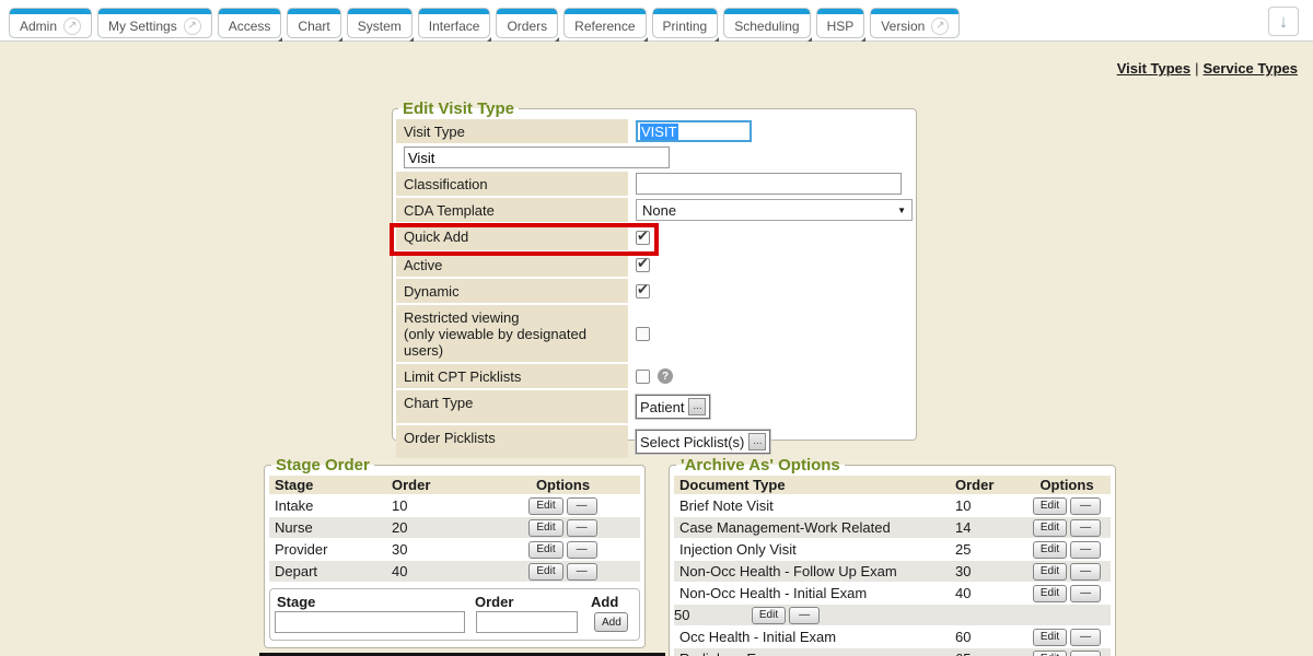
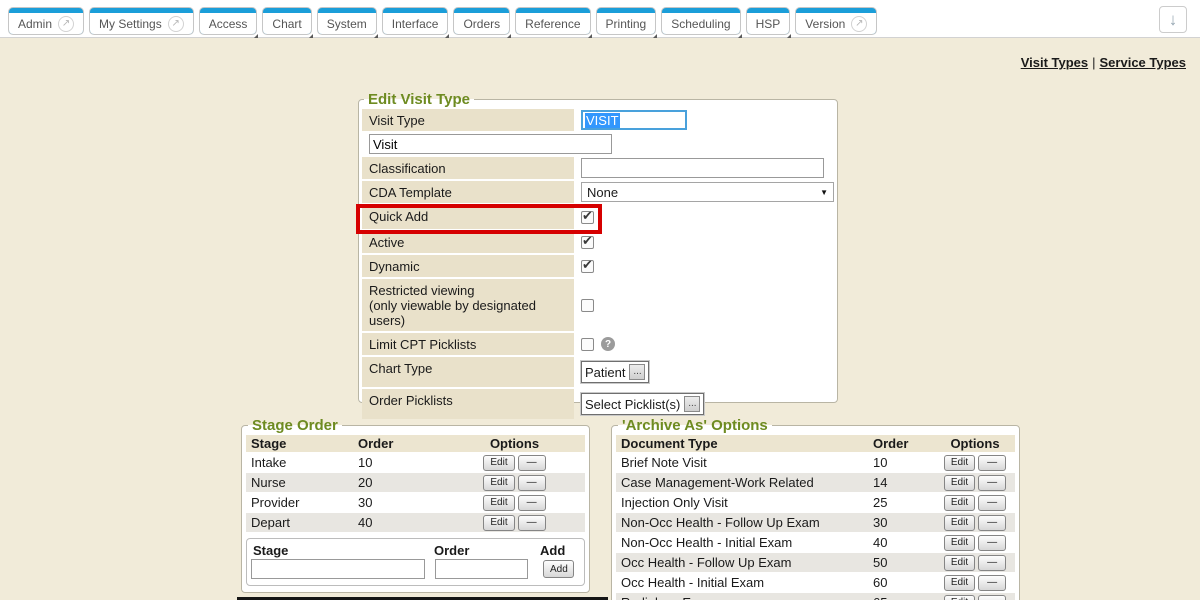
  Admin
  ↗
  My Settings
  ↗
  Access
  Chart
  System
  Interface
  Orders
  Reference
  Printing
  Scheduling
  HSP
  Version
  ↗
  ↓
  Visit Types | Service Types
  Edit Visit Type
  Visit Type
  VISIT
  Visit
  Classification
  CDA Template
  None
  ▼
  Quick Add
  Active
  Dynamic
  Restricted viewing
  (only viewable by designated users)
  Limit CPT Picklists
  ?
  Chart Type
  Patient
  ...
  Order Picklists
  Select Picklist(s)
  ...
  Stage Order
  Stage
  Order
  Options
  Intake
  10
  Edit
  —
  Nurse
  20
  Edit
  —
  Provider
  30
  Edit
  —
  Depart
  40
  Edit
  —
  Stage
  Order
  Add
  Add
  'Archive As' Options
  Document Type
  Order
  Options
  Brief Note Visit
  10
  Edit
  —
  Case Management-Work Related
  14
  Edit
  —
  Injection Only Visit
  25
  Edit
  —
  Non-Occ Health - Follow Up Exam
  30
  Edit
  —
  Non-Occ Health - Initial Exam
  40
  Edit
  —
+ Occ Health - Follow Up Exam
  50
  Edit
  —
  Occ Health - Initial Exam
  60
  Edit
  —
